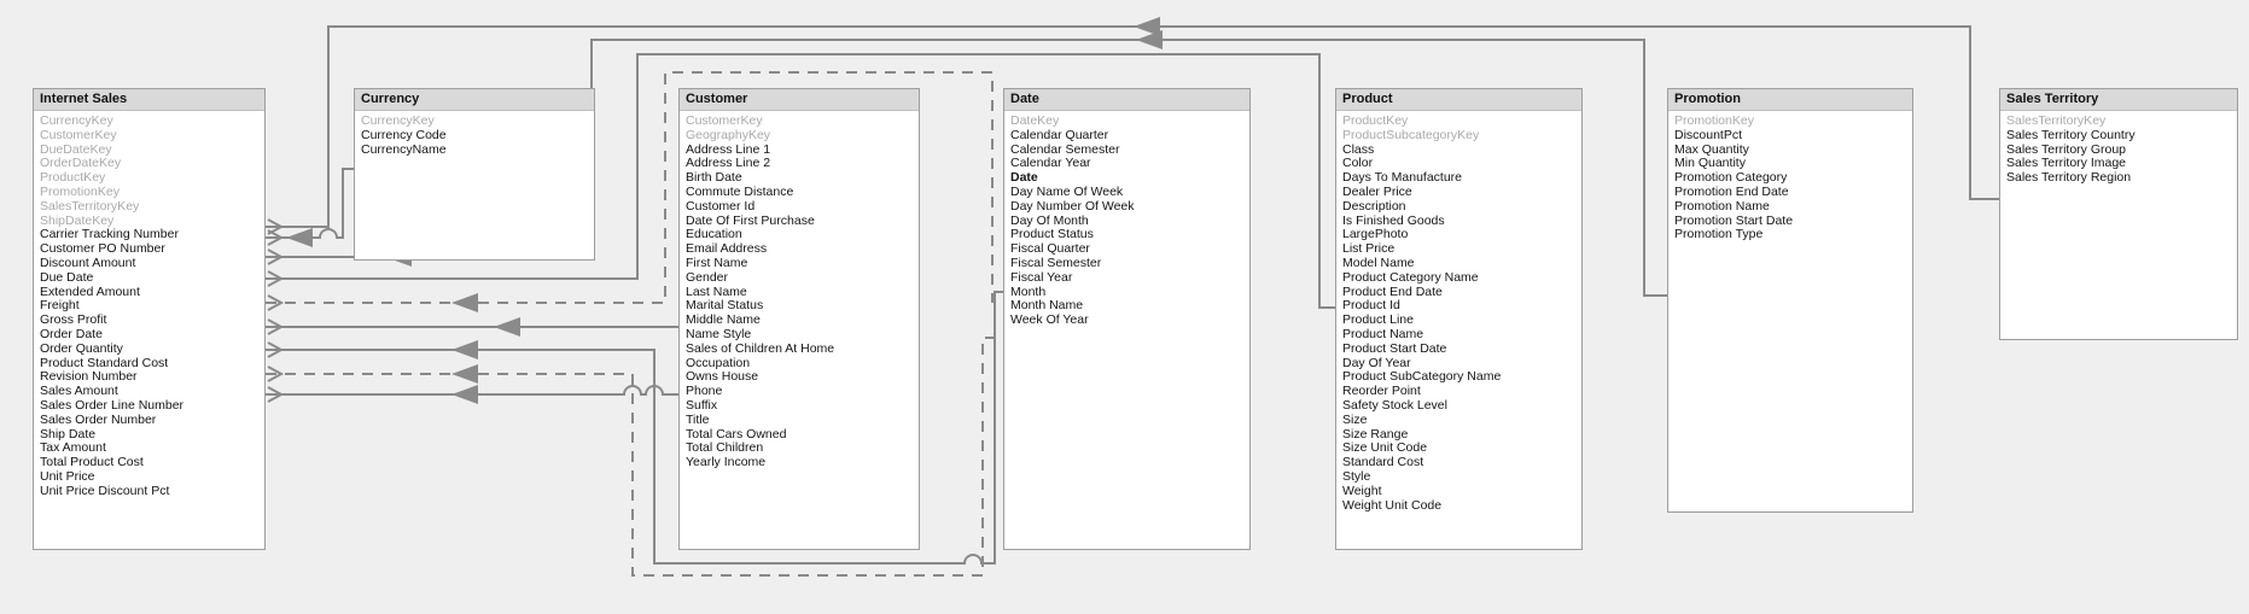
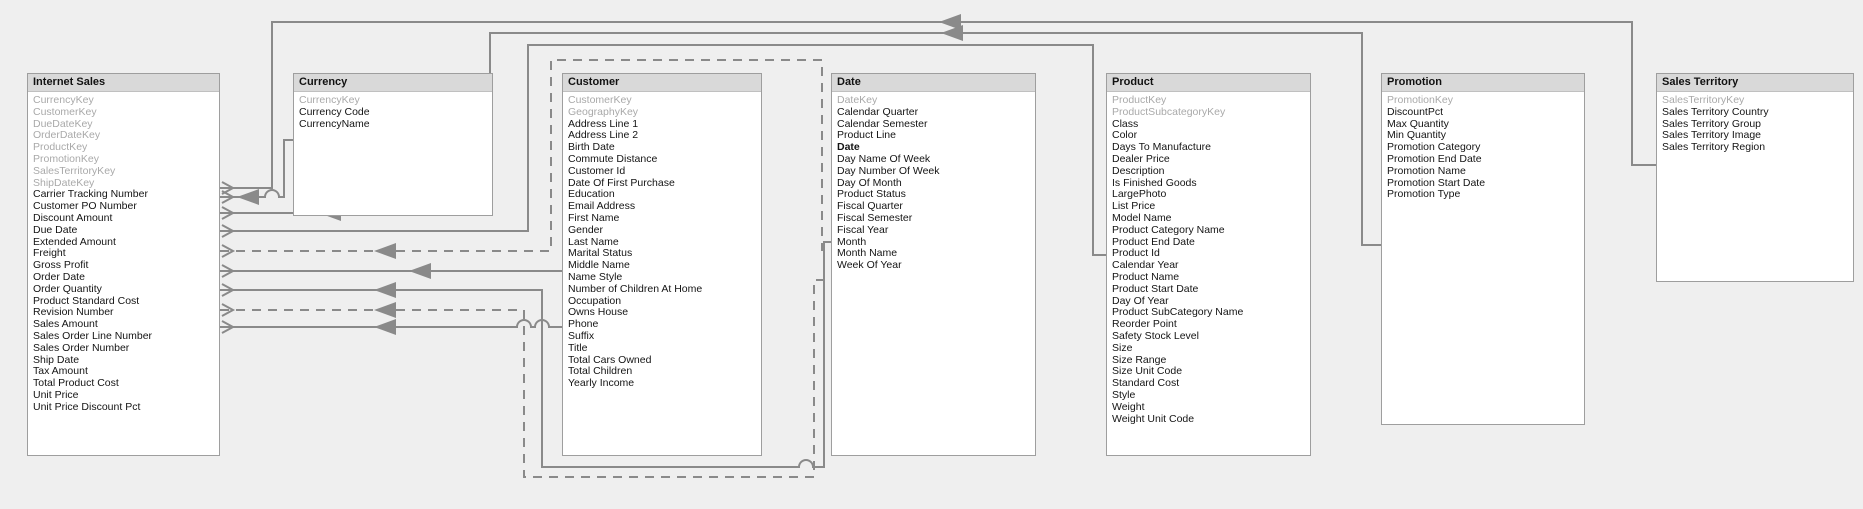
  Internet Sales
  CurrencyKey
  CustomerKey
  DueDateKey
  OrderDateKey
  ProductKey
  PromotionKey
  SalesTerritoryKey
  ShipDateKey
  Carrier Tracking Number
  Customer PO Number
  Discount Amount
  Due Date
  Extended Amount
  Freight
  Gross Profit
  Order Date
  Order Quantity
  Product Standard Cost
  Revision Number
  Sales Amount
  Sales Order Line Number
  Sales Order Number
  Ship Date
  Tax Amount
  Total Product Cost
  Unit Price
  Unit Price Discount Pct
  Currency
  CurrencyKey
  Currency Code
  CurrencyName
  Customer
  CustomerKey
  GeographyKey
  Address Line 1
  Address Line 2
  Birth Date
  Commute Distance
  Customer Id
  Date Of First Purchase
  Education
  Email Address
  First Name
  Gender
  Last Name
  Marital Status
  Middle Name
  Name Style
- Sales of Children At Home
+ Number of Children At Home
  Occupation
  Owns House
  Phone
  Suffix
  Title
  Total Cars Owned
  Total Children
  Yearly Income
  Date
  DateKey
  Calendar Quarter
  Calendar Semester
- Calendar Year
+ Product Line
  Date
  Day Name Of Week
  Day Number Of Week
  Day Of Month
  Product Status
  Fiscal Quarter
  Fiscal Semester
  Fiscal Year
  Month
  Month Name
  Week Of Year
  Product
  ProductKey
  ProductSubcategoryKey
  Class
  Color
  Days To Manufacture
  Dealer Price
  Description
  Is Finished Goods
  LargePhoto
  List Price
  Model Name
  Product Category Name
  Product End Date
  Product Id
- Product Line
+ Calendar Year
  Product Name
  Product Start Date
  Day Of Year
  Product SubCategory Name
  Reorder Point
  Safety Stock Level
  Size
  Size Range
  Size Unit Code
  Standard Cost
  Style
  Weight
  Weight Unit Code
  Promotion
  PromotionKey
  DiscountPct
  Max Quantity
  Min Quantity
  Promotion Category
  Promotion End Date
  Promotion Name
  Promotion Start Date
  Promotion Type
  Sales Territory
  SalesTerritoryKey
  Sales Territory Country
  Sales Territory Group
  Sales Territory Image
  Sales Territory Region
